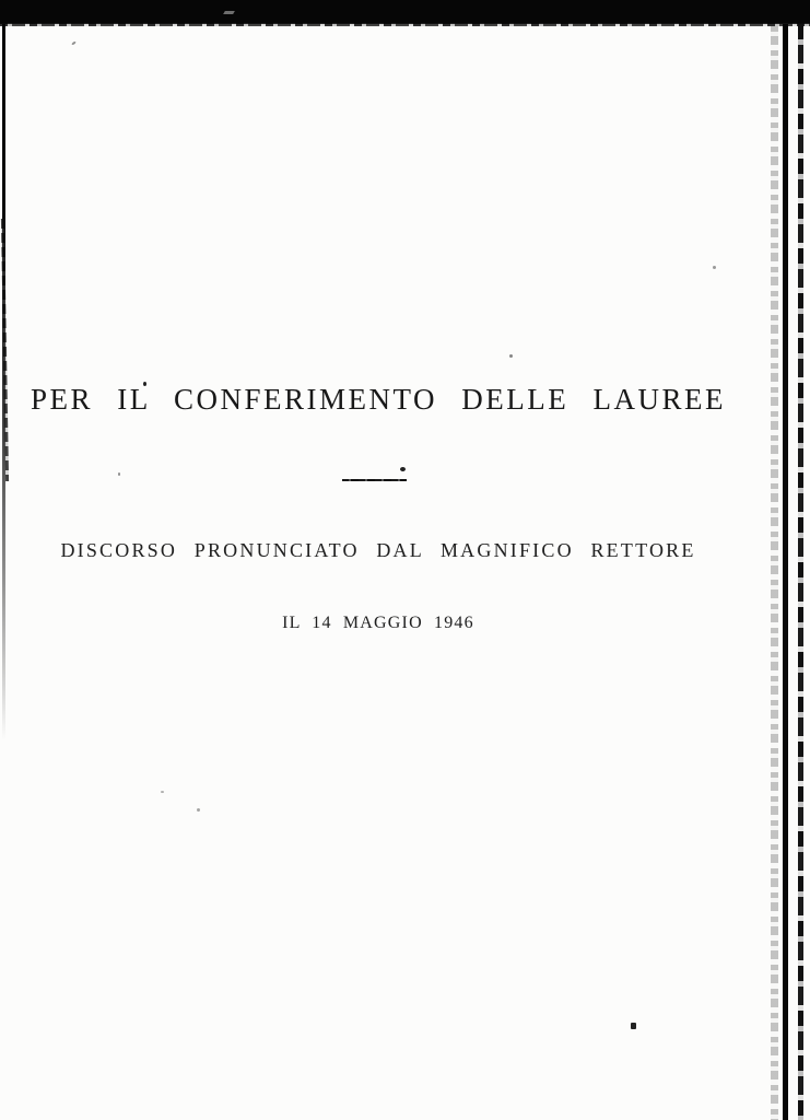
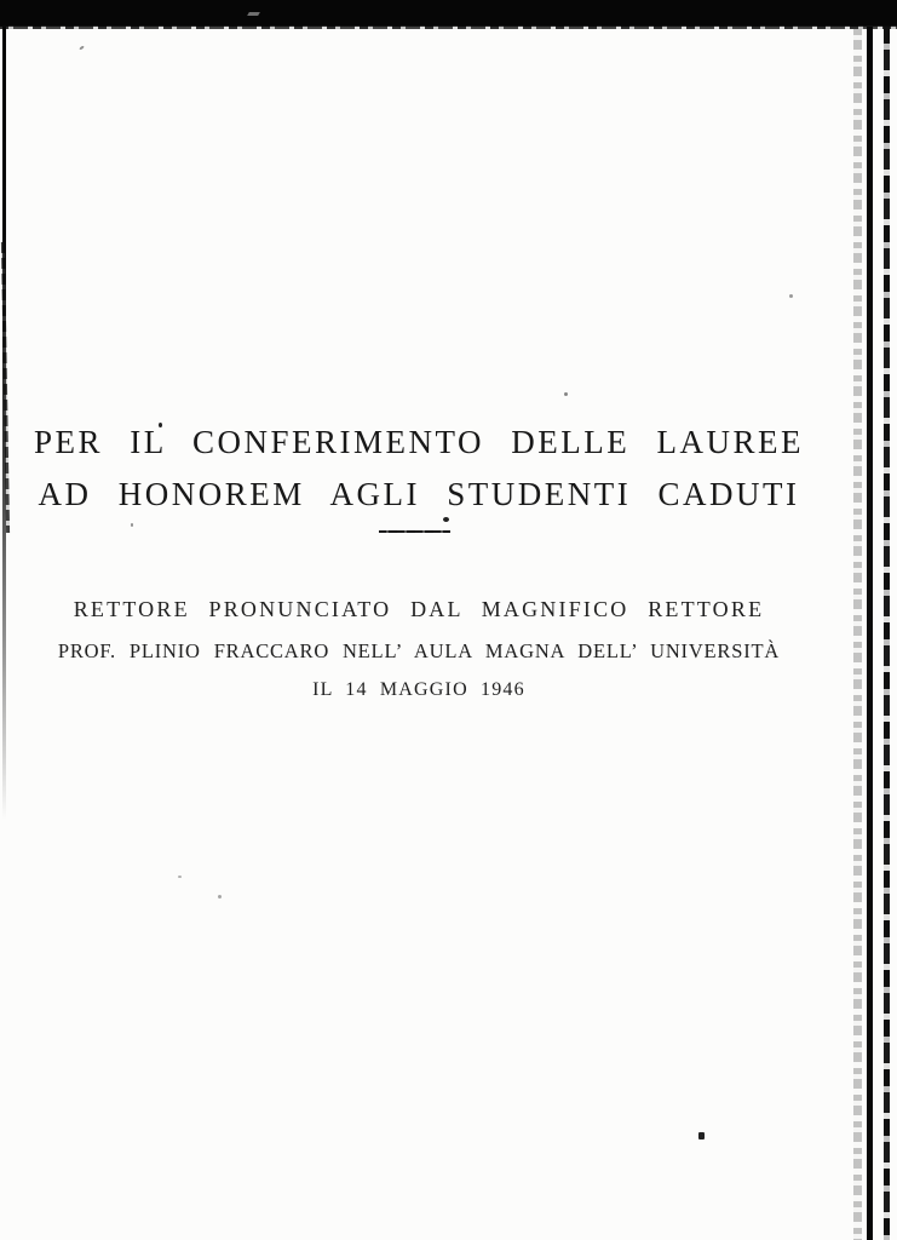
  PER IL CONFERIMENTO DELLE LAUREE
+ AD HONOREM AGLI STUDENTI CADUTI
- DISCORSO PRONUNCIATO DAL MAGNIFICO RETTORE
+ RETTORE PRONUNCIATO DAL MAGNIFICO RETTORE
+ PROF. PLINIO FRACCARO NELL’ AULA MAGNA DELL’ UNIVERSITÀ
  IL 14 MAGGIO 1946
